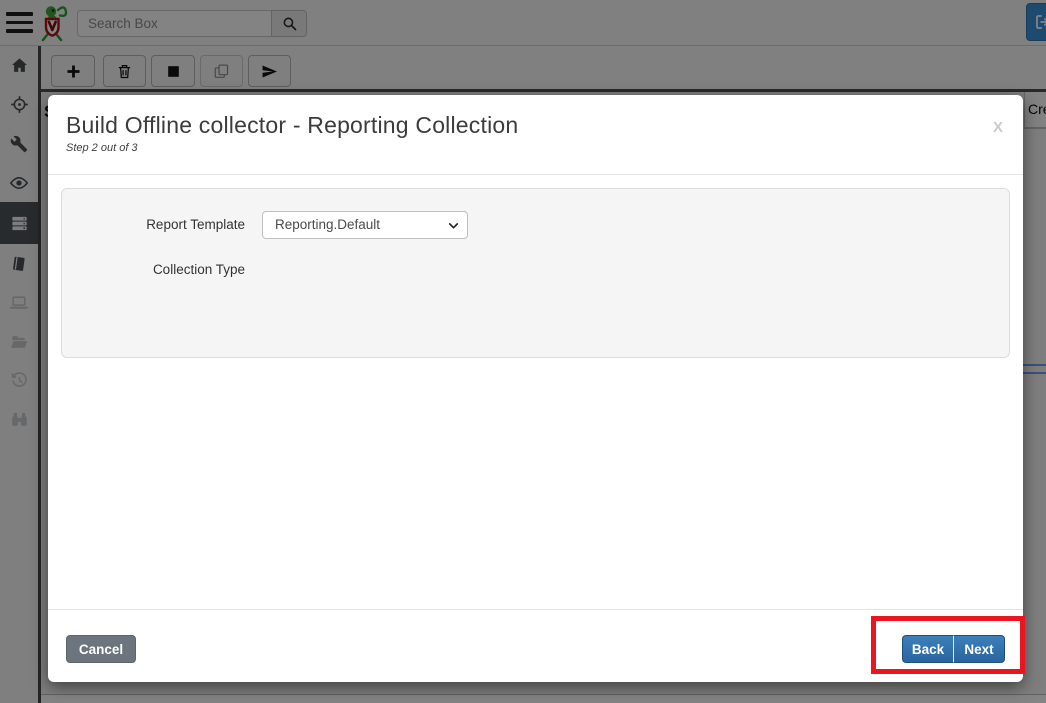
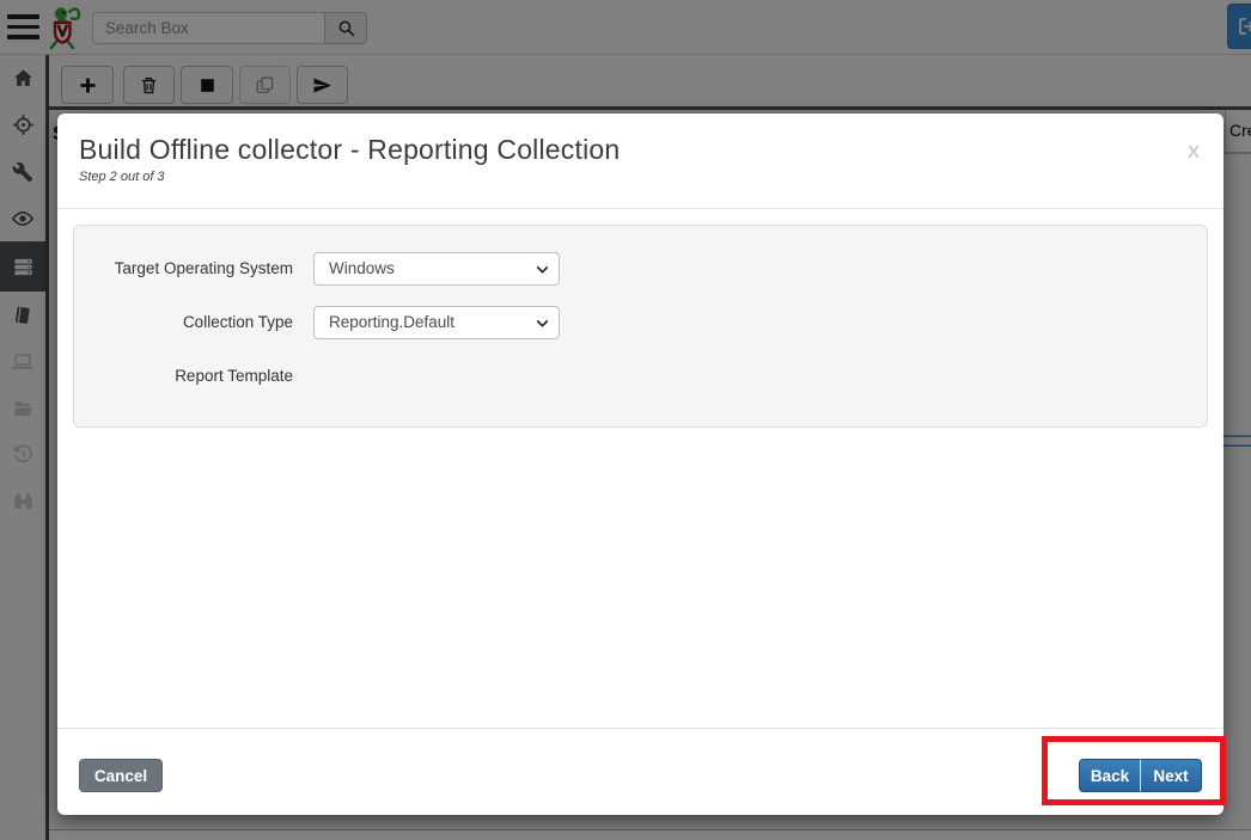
  Search Box
  Build Offline collector - Reporting Collection
  Step 2 out of 3
  X
+ Target Operating System
+ Windows
- Report Template
+ Collection Type
  Reporting.Default
- Collection Type
+ Report Template
  Cancel
  Back
  Next
